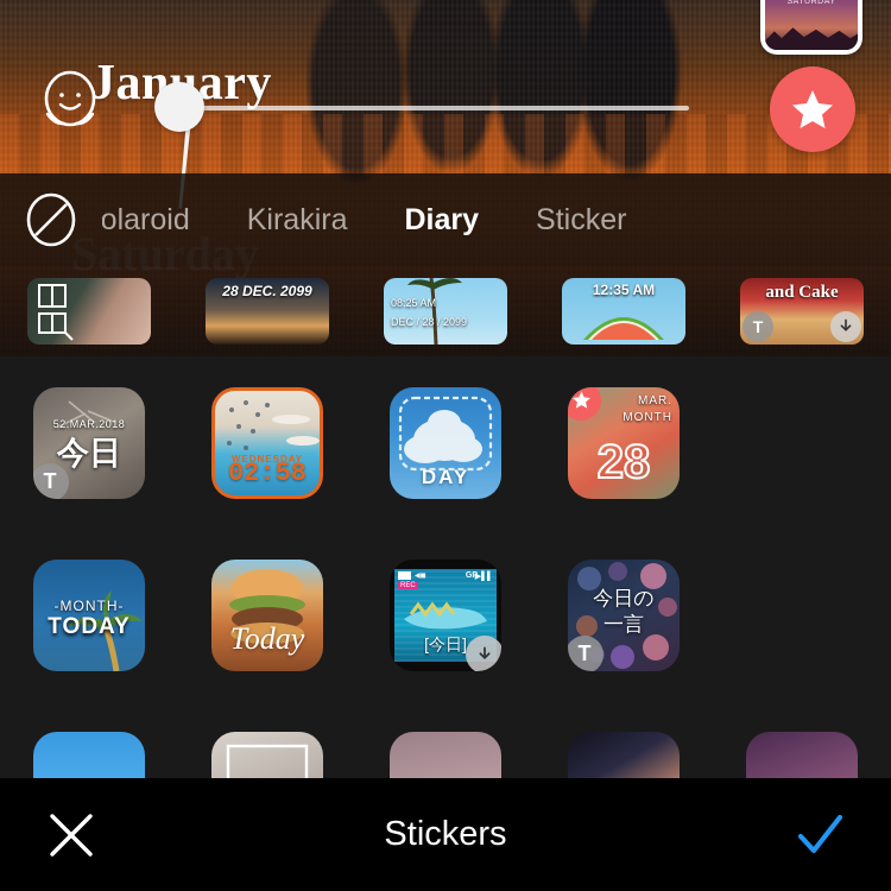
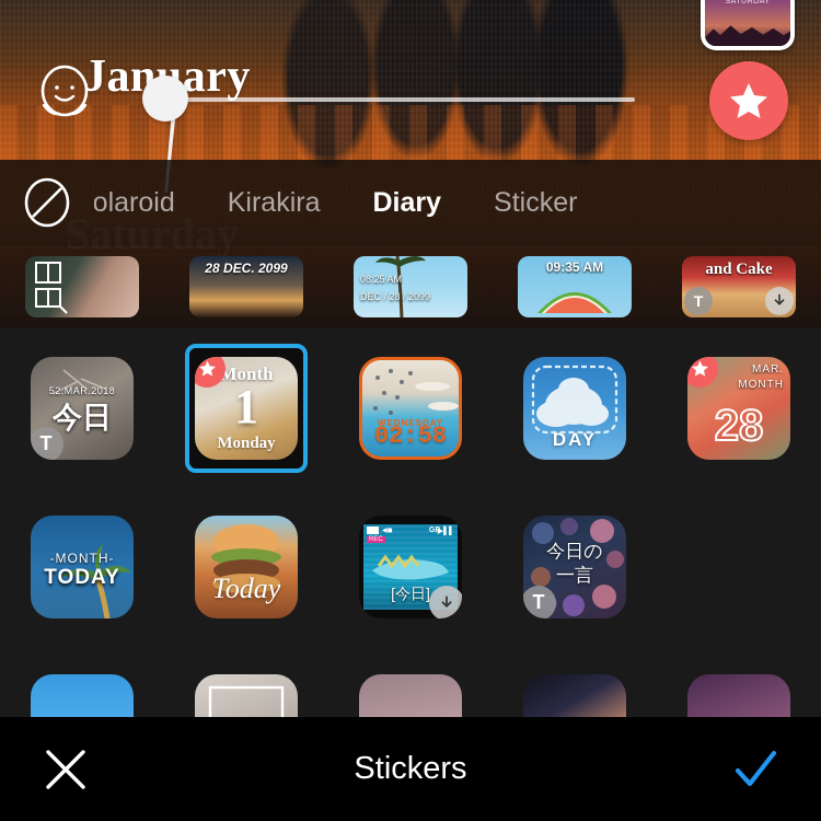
  Saturday
  Janary
  olaroid
  Kirakira
  Diary
  Sticker
  28 DEC. 2099
  08:25 AM
  DEC / 28 / 2099
- 12:35 AM
+ 09:35 AM
  and Cake
  T
  52.MAR.2018
  今日
  T
+ Month
+ 1
+ Monday
  WEDNESDAY
  02:58
  DAY
  MAR.
  MONTH
  28
  -MONTH-
  TODAY
  Today
  [今日]
  今日の
  一言
  T
  Stickers
